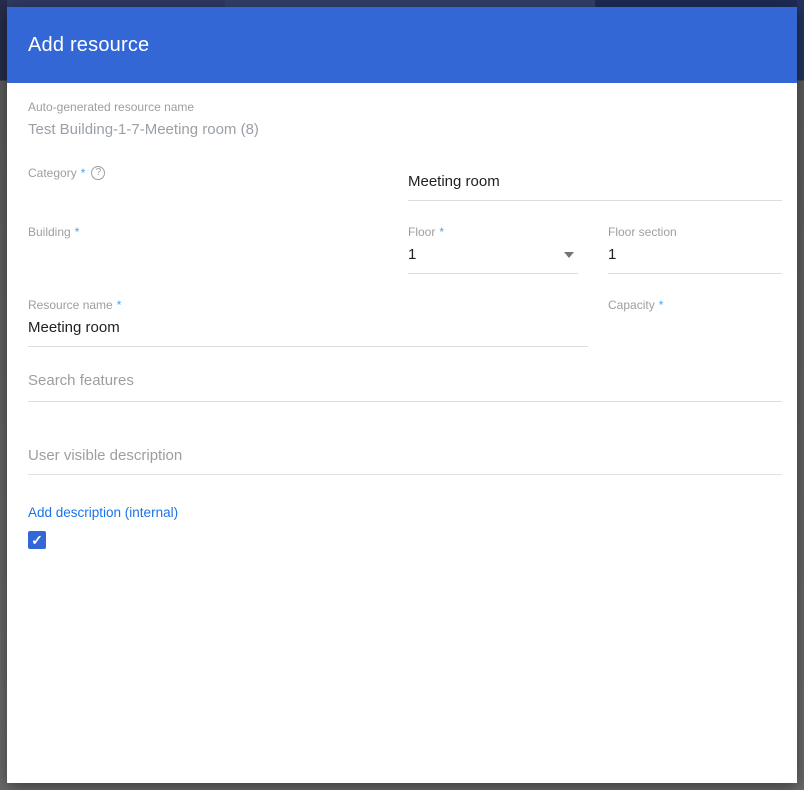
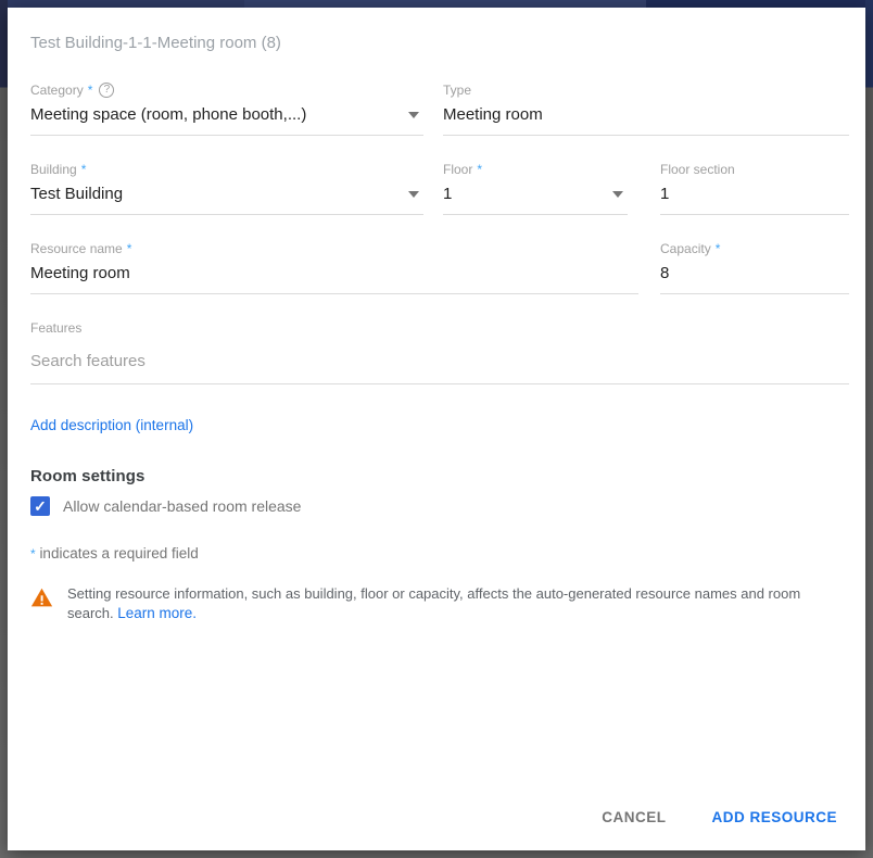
- Add resource
- Auto-generated resource name
- Test Building-1-7-Meeting room (8)
+ Test Building-1-1-Meeting room (8)
  Category
  *
  ?
+ Meeting space (room, phone booth,...)
+ Type
  Meeting room
  Building
  *
+ Test Building
  Floor
  *
  1
  Floor section
  1
  Resource name
  *
  Meeting room
  Capacity
  *
+ 8
+ Features
  Search features
- User visible description
  Add description (internal)
+ Room settings
  ✓
+ Allow calendar-based room release
+ * indicates a required field
+ Setting resource information, such as building, floor or capacity, affects the auto-generated resource names and room search. Learn more.
+ CANCEL
+ ADD RESOURCE
